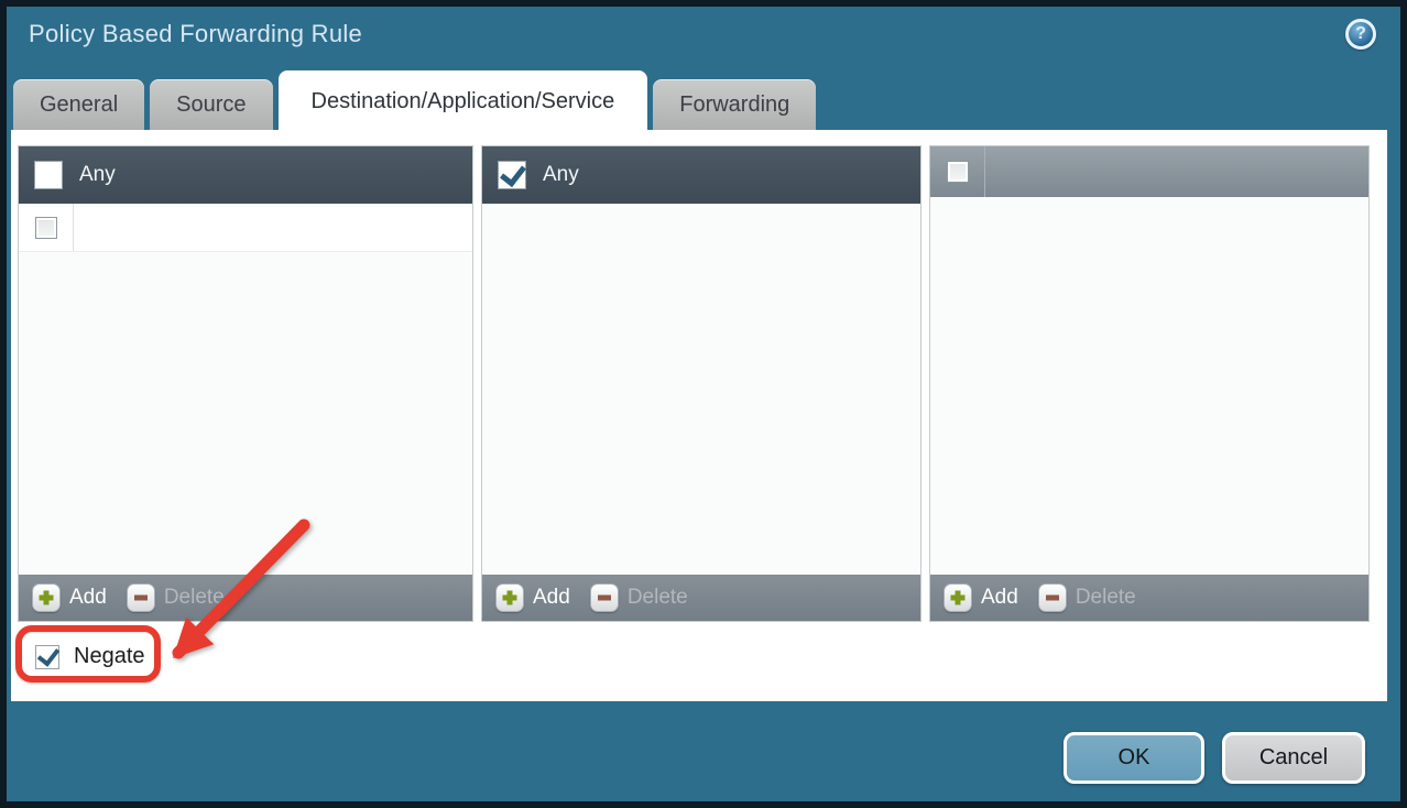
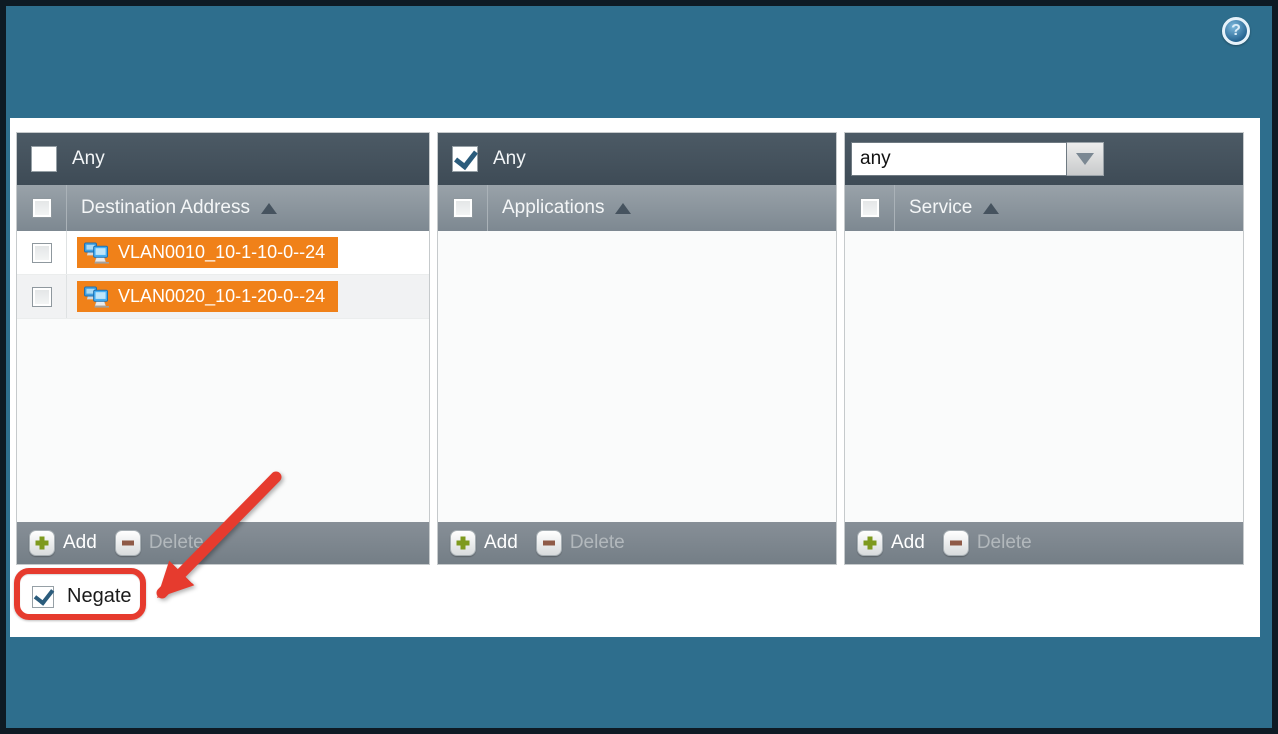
- Policy Based Forwarding Rule
  ?
- General
- Source
- Destination/Application/Service
- Forwarding
  Any
+ Destination Address
+ VLAN0010_10-1-10-0--24
+ VLAN0020_10-1-20-0--24
  Add
  Delete
  Any
+ Applications
  Add
  Delete
+ any
+ Service
  Add
  Delete
  Negate
- OK
- Cancel
